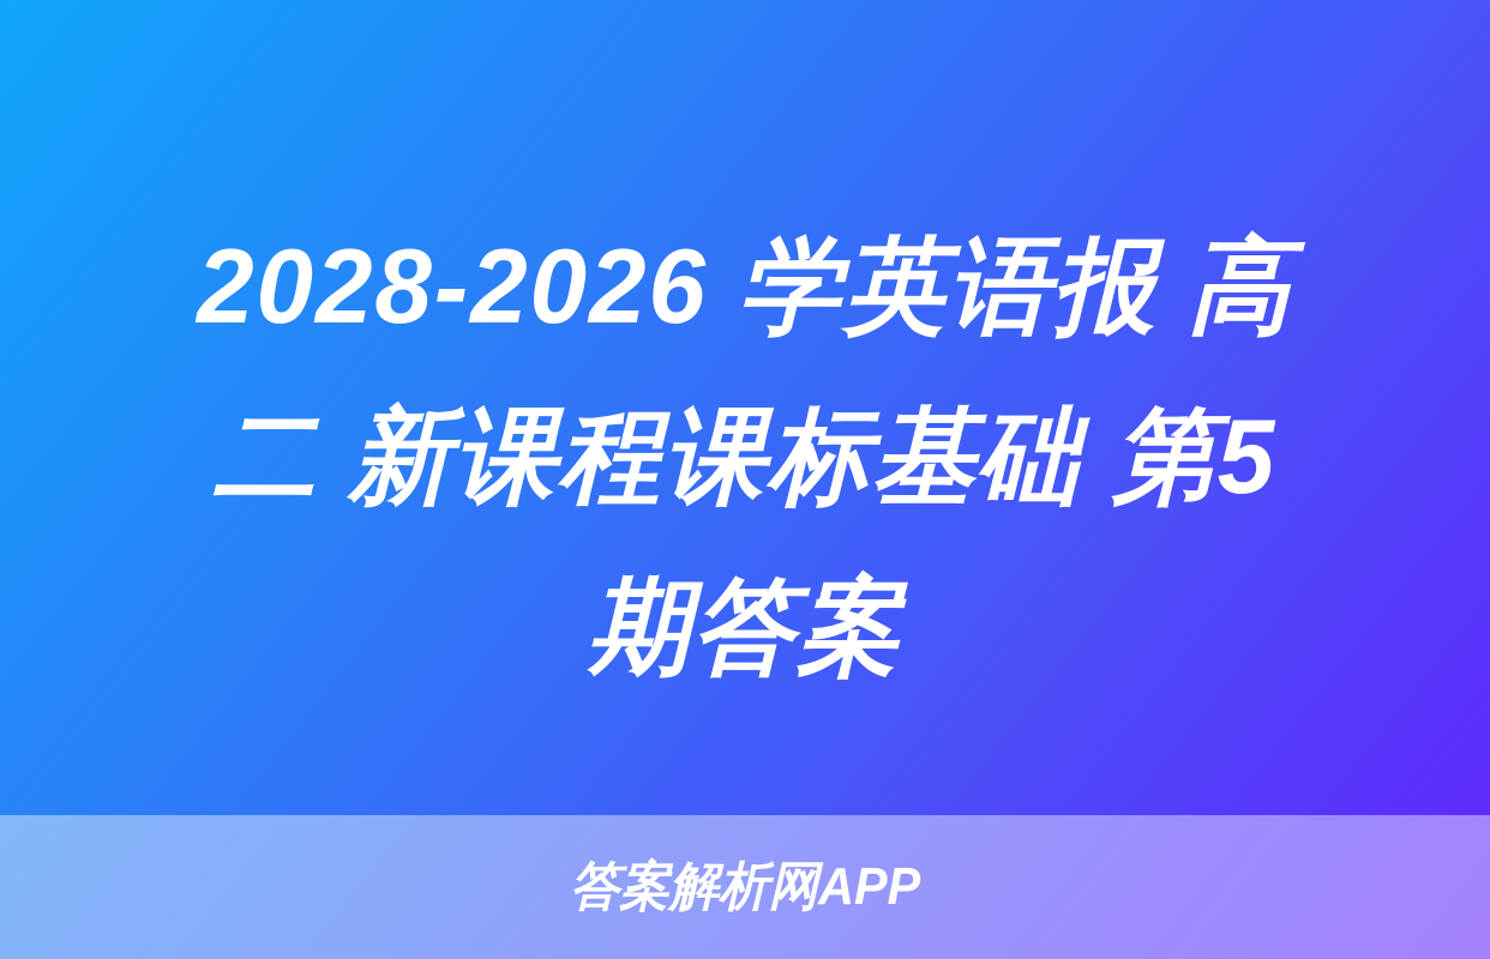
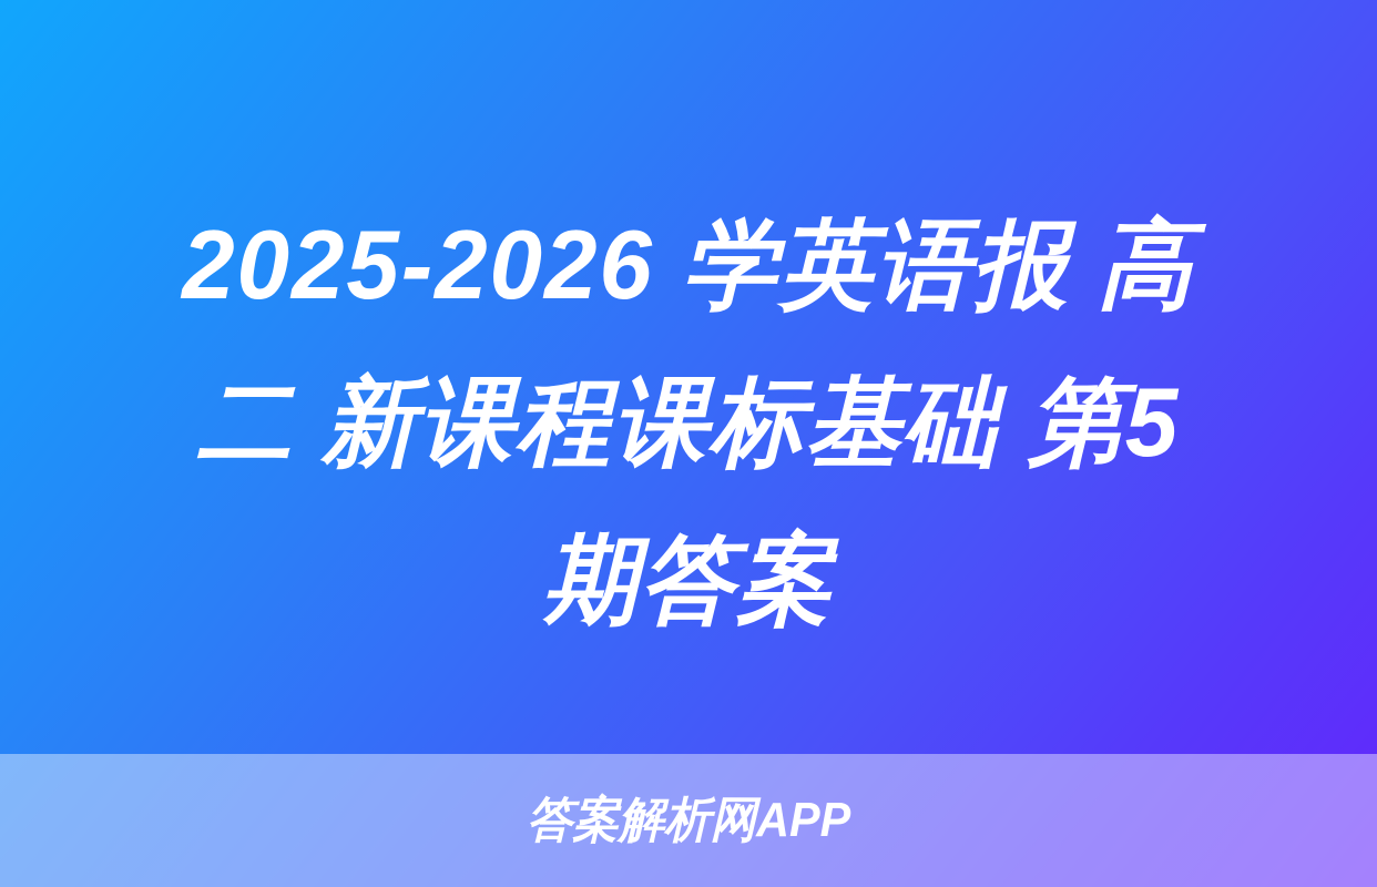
- 2028-2026 学英语报 高
+ 2025-2026 学英语报 高
  二 新课程课标基础 第5
  期答案
  答案解析网APP
